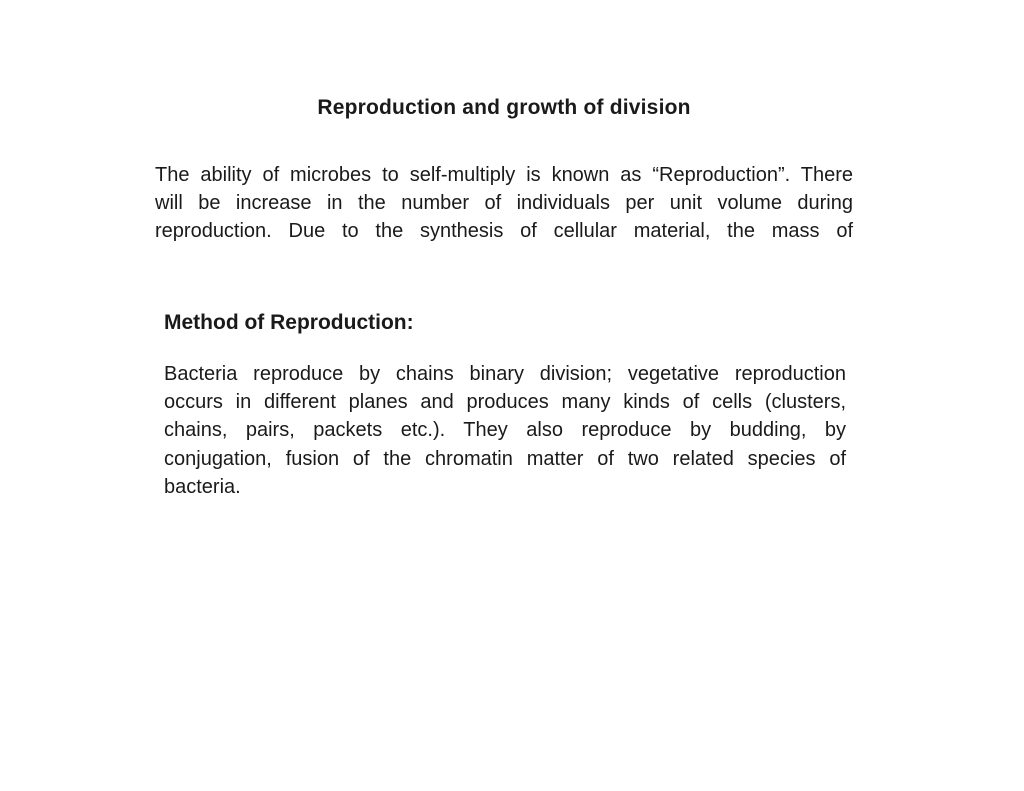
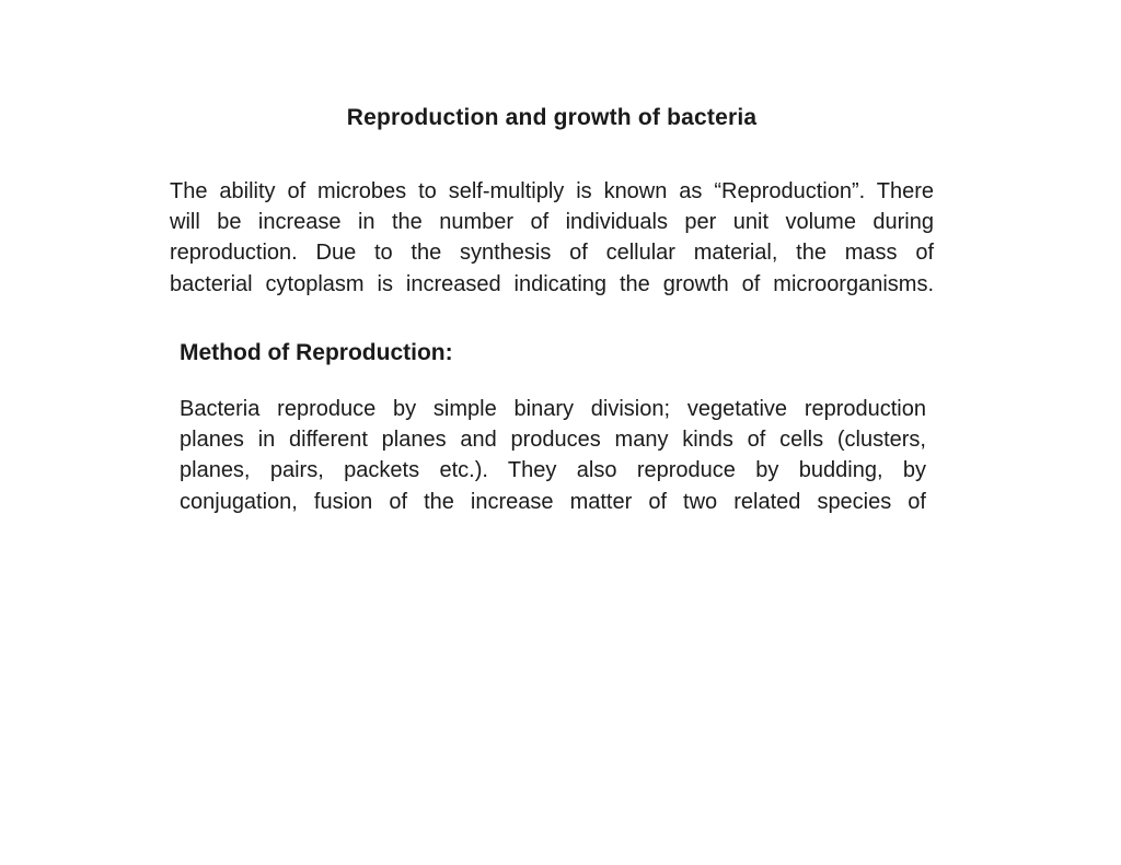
- Reproduction and growth of division
+ Reproduction and growth of bacteria
  The ability of microbes to self-multiply is known as “Reproduction”. There
  will be increase in the number of individuals per unit volume during
  reproduction. Due to the synthesis of cellular material, the mass of
+ bacterial cytoplasm is increased indicating the growth of microorganisms.
  Method of Reproduction:
- Bacteria reproduce by chains binary division; vegetative reproduction
+ Bacteria reproduce by simple binary division; vegetative reproduction
- occurs in different planes and produces many kinds of cells (clusters,
+ planes in different planes and produces many kinds of cells (clusters,
- chains, pairs, packets etc.). They also reproduce by budding, by
+ planes, pairs, packets etc.). They also reproduce by budding, by
- conjugation, fusion of the chromatin matter of two related species of
+ conjugation, fusion of the increase matter of two related species of
- bacteria.
